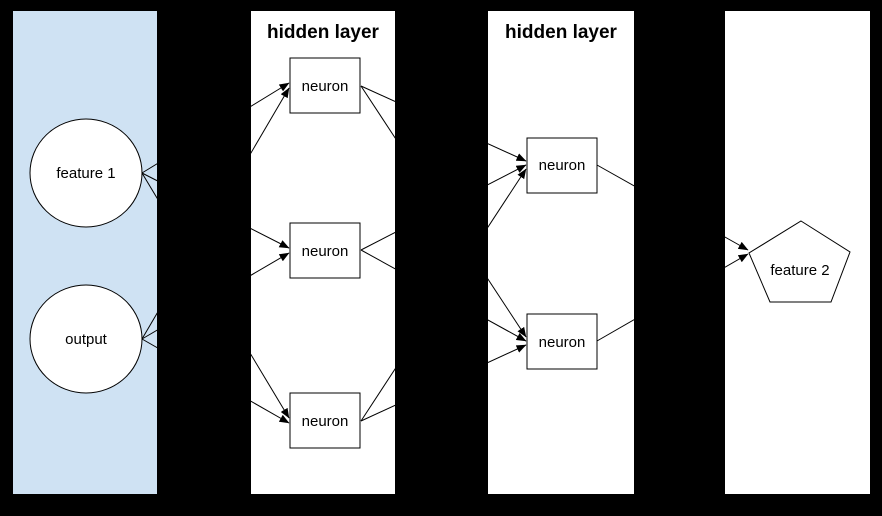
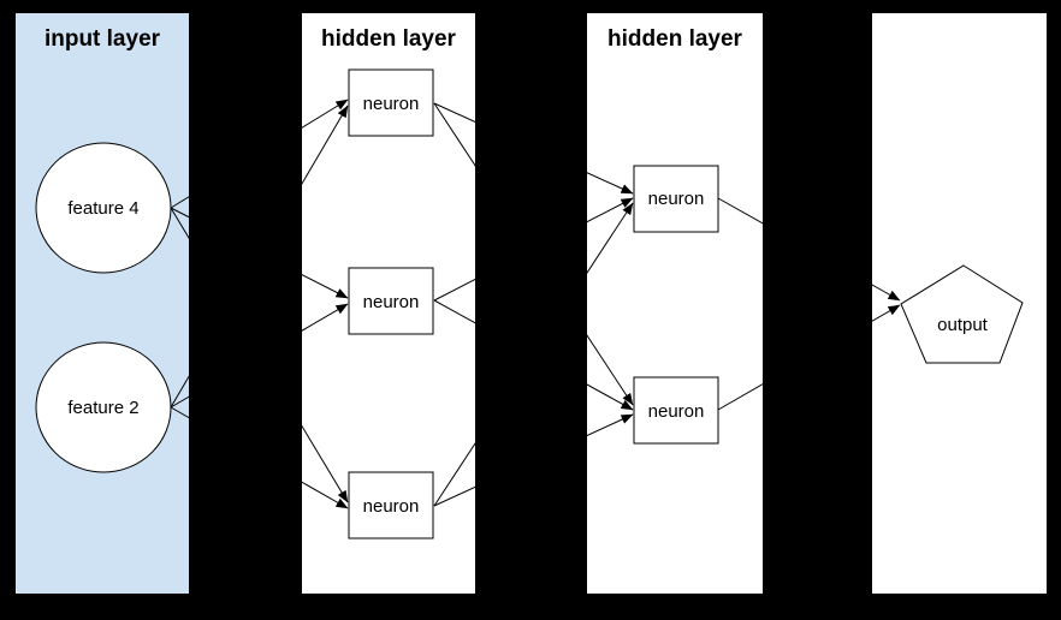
+ input layer
  hidden layer
  hidden layer
- feature 1
+ feature 4
- output
+ feature 2
  neuron
  neuron
  neuron
  neuron
  neuron
- feature 2
+ output
